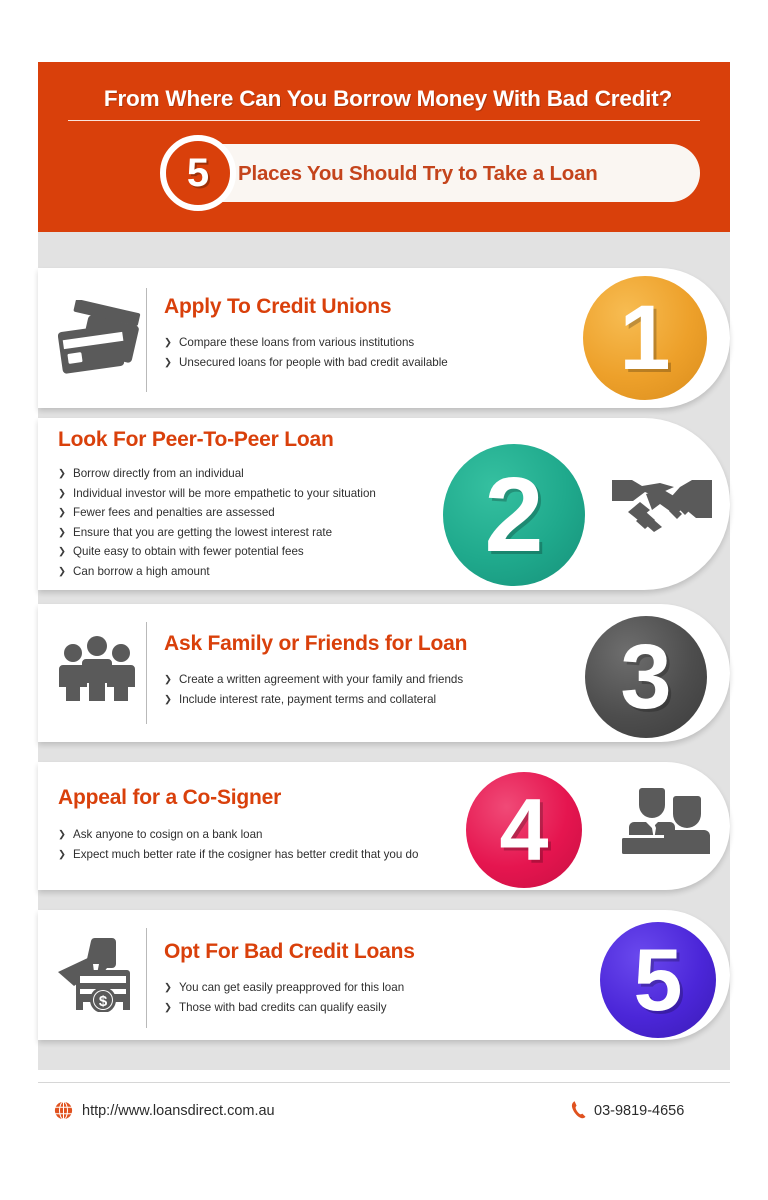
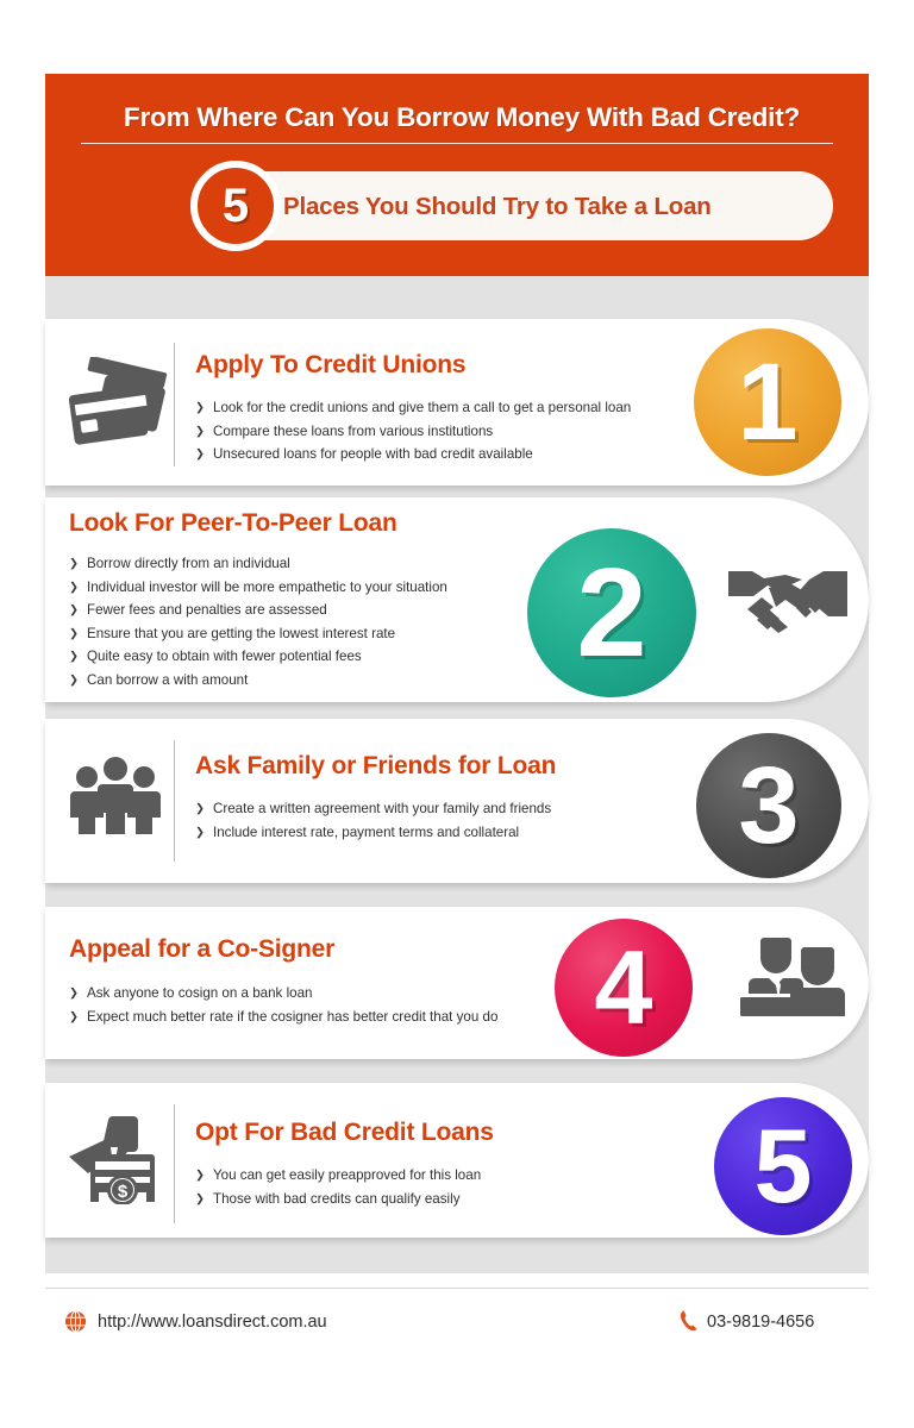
  From Where Can You Borrow Money With Bad Credit?
  5
  Places You Should Try to Take a Loan
  Apply To Credit Unions
+ Look for the credit unions and give them a call to get a personal loan
  Compare these loans from various institutions
  Unsecured loans for people with bad credit available
  1
  Look For Peer-To-Peer Loan
  Borrow directly from an individual
  Individual investor will be more empathetic to your situation
  Fewer fees and penalties are assessed
  Ensure that you are getting the lowest interest rate
  Quite easy to obtain with fewer potential fees
- Can borrow a high amount
+ Can borrow a with amount
  2
  Ask Family or Friends for Loan
  Create a written agreement with your family and friends
  Include interest rate, payment terms and collateral
  3
  Appeal for a Co-Signer
  Ask anyone to cosign on a bank loan
  Expect much better rate if the cosigner has better credit that you do
  4
  $
  Opt For Bad Credit Loans
  You can get easily preapproved for this loan
  Those with bad credits can qualify easily
  5
  http://www.loansdirect.com.au
  03-9819-4656
